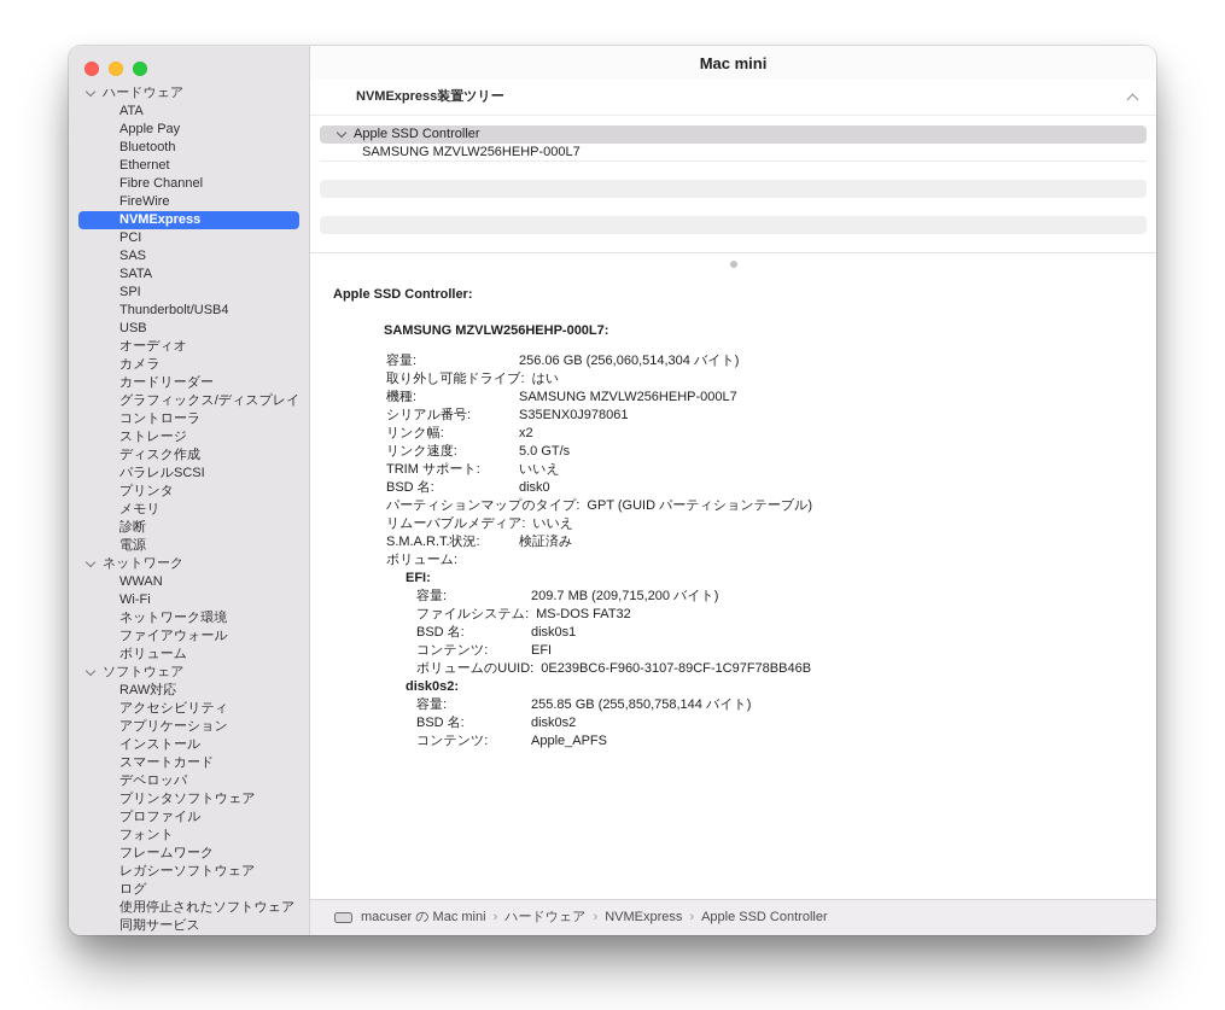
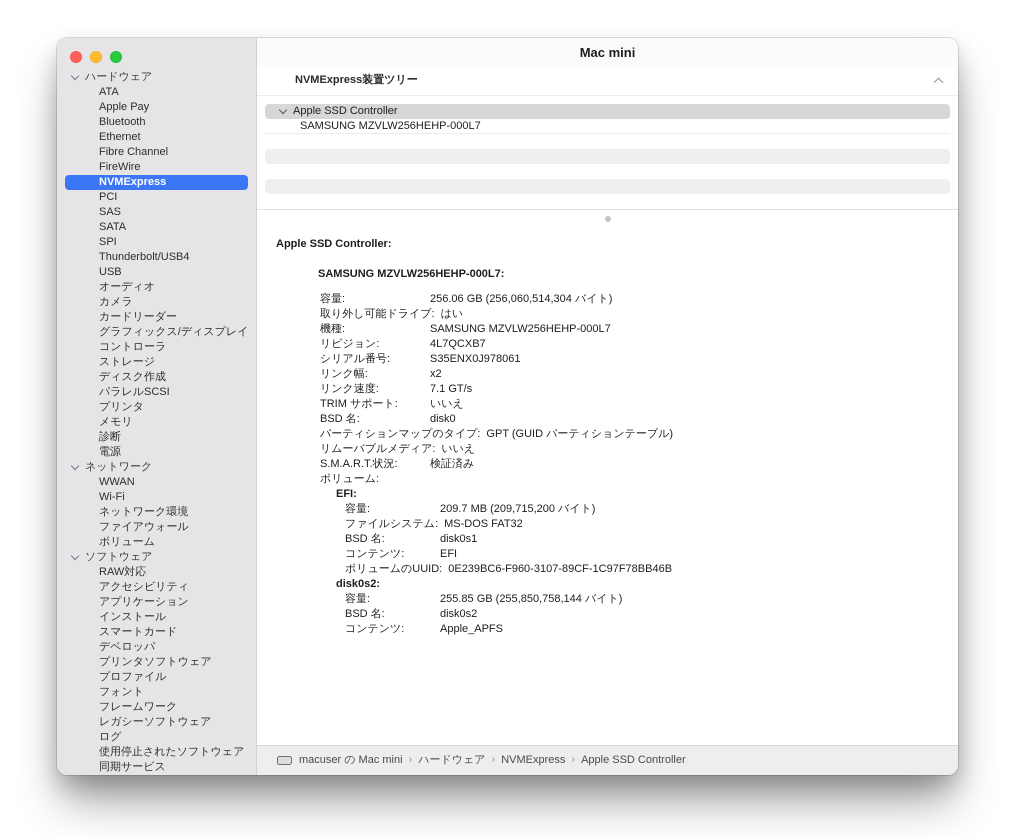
  ハードウェア
  ATA
  Apple Pay
  Bluetooth
  Ethernet
  Fibre Channel
  FireWire
  NVMExpress
  PCI
  SAS
  SATA
  SPI
  Thunderbolt/USB4
  USB
  オーディオ
  カメラ
  カードリーダー
  グラフィックス/ディスプレイ
  コントローラ
  ストレージ
  ディスク作成
  パラレルSCSI
  プリンタ
  メモリ
  診断
  電源
  ネットワーク
  WWAN
  Wi-Fi
  ネットワーク環境
  ファイアウォール
  ボリューム
  ソフトウェア
  RAW対応
  アクセシビリティ
  アプリケーション
  インストール
  スマートカード
  デベロッパ
  プリンタソフトウェア
  プロファイル
  フォント
  フレームワーク
  レガシーソフトウェア
  ログ
  使用停止されたソフトウェア
  同期サービス
  Mac mini
  NVMExpress装置ツリー
  Apple SSD Controller
  SAMSUNG MZVLW256HEHP-000L7
  Apple SSD Controller:
  SAMSUNG MZVLW256HEHP-000L7:
  容量: 256.06 GB (256,060,514,304 バイト)
  取り外し可能ドライブ: はい
  機種: SAMSUNG MZVLW256HEHP-000L7
+ リビジョン: 4L7QCXB7
  シリアル番号: S35ENX0J978061
  リンク幅: x2
- リンク速度: 5.0 GT/s
+ リンク速度: 7.1 GT/s
  TRIM サポート: いいえ
  BSD 名: disk0
  パーティションマップのタイプ: GPT (GUID パーティションテーブル)
  リムーバブルメディア: いいえ
  S.M.A.R.T.状況: 検証済み
  ボリューム:
  EFI:
  容量: 209.7 MB (209,715,200 バイト)
  ファイルシステム: MS-DOS FAT32
  BSD 名: disk0s1
  コンテンツ: EFI
  ボリュームのUUID: 0E239BC6-F960-3107-89CF-1C97F78BB46B
  disk0s2:
  容量: 255.85 GB (255,850,758,144 バイト)
  BSD 名: disk0s2
  コンテンツ: Apple_APFS
  macuser の Mac mini › ハードウェア › NVMExpress › Apple SSD Controller
